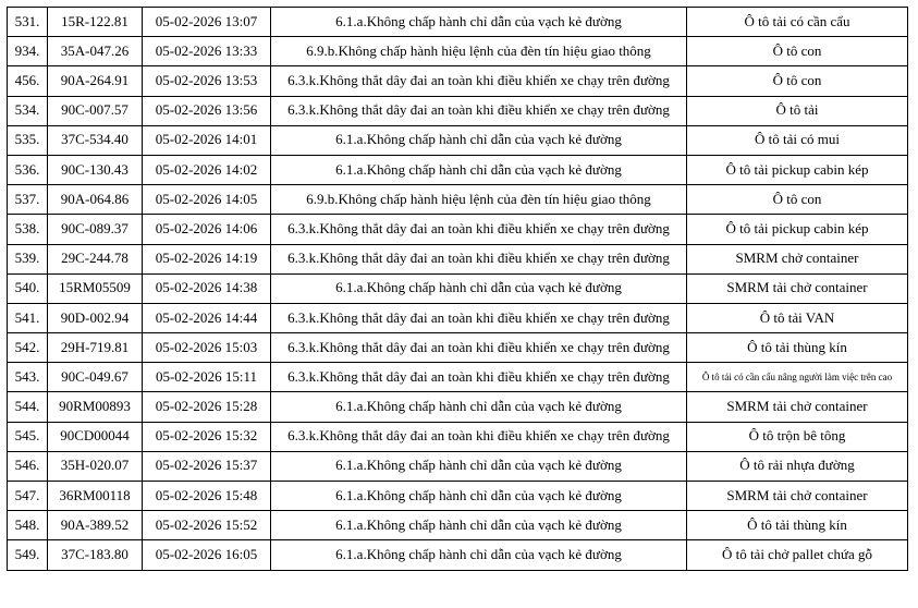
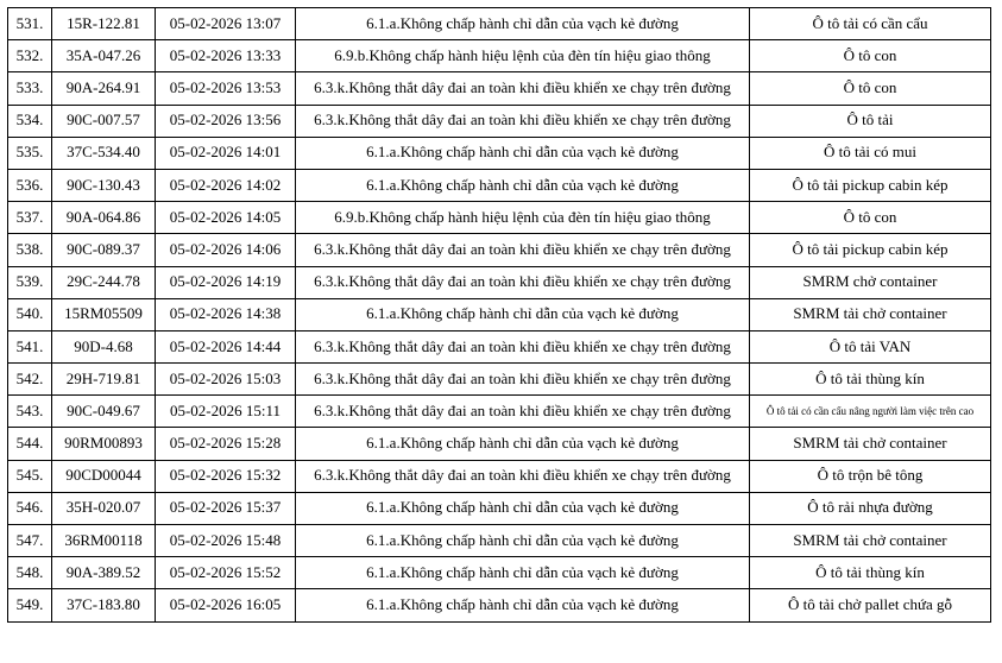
  531.	15R-122.81	05-02-2026 13:07	6.1.a.Không chấp hành chỉ dẫn của vạch kẻ đường	Ô tô tải có cần cẩu
- 934.	35A-047.26	05-02-2026 13:33	6.9.b.Không chấp hành hiệu lệnh của đèn tín hiệu giao thông	Ô tô con
+ 532.	35A-047.26	05-02-2026 13:33	6.9.b.Không chấp hành hiệu lệnh của đèn tín hiệu giao thông	Ô tô con
- 456.	90A-264.91	05-02-2026 13:53	6.3.k.Không thắt dây đai an toàn khi điều khiển xe chạy trên đường	Ô tô con
+ 533.	90A-264.91	05-02-2026 13:53	6.3.k.Không thắt dây đai an toàn khi điều khiển xe chạy trên đường	Ô tô con
  534.	90C-007.57	05-02-2026 13:56	6.3.k.Không thắt dây đai an toàn khi điều khiển xe chạy trên đường	Ô tô tải
  535.	37C-534.40	05-02-2026 14:01	6.1.a.Không chấp hành chỉ dẫn của vạch kẻ đường	Ô tô tải có mui
  536.	90C-130.43	05-02-2026 14:02	6.1.a.Không chấp hành chỉ dẫn của vạch kẻ đường	Ô tô tải pickup cabin kép
  537.	90A-064.86	05-02-2026 14:05	6.9.b.Không chấp hành hiệu lệnh của đèn tín hiệu giao thông	Ô tô con
  538.	90C-089.37	05-02-2026 14:06	6.3.k.Không thắt dây đai an toàn khi điều khiển xe chạy trên đường	Ô tô tải pickup cabin kép
  539.	29C-244.78	05-02-2026 14:19	6.3.k.Không thắt dây đai an toàn khi điều khiển xe chạy trên đường	SMRM chở container
  540.	15RM05509	05-02-2026 14:38	6.1.a.Không chấp hành chỉ dẫn của vạch kẻ đường	SMRM tải chở container
- 541.	90D-002.94	05-02-2026 14:44	6.3.k.Không thắt dây đai an toàn khi điều khiển xe chạy trên đường	Ô tô tải VAN
+ 541.	90D-4.68	05-02-2026 14:44	6.3.k.Không thắt dây đai an toàn khi điều khiển xe chạy trên đường	Ô tô tải VAN
  542.	29H-719.81	05-02-2026 15:03	6.3.k.Không thắt dây đai an toàn khi điều khiển xe chạy trên đường	Ô tô tải thùng kín
  543.	90C-049.67	05-02-2026 15:11	6.3.k.Không thắt dây đai an toàn khi điều khiển xe chạy trên đường	Ô tô tải có cần cẩu nâng người làm việc trên cao
  544.	90RM00893	05-02-2026 15:28	6.1.a.Không chấp hành chỉ dẫn của vạch kẻ đường	SMRM tải chở container
  545.	90CD00044	05-02-2026 15:32	6.3.k.Không thắt dây đai an toàn khi điều khiển xe chạy trên đường	Ô tô trộn bê tông
  546.	35H-020.07	05-02-2026 15:37	6.1.a.Không chấp hành chỉ dẫn của vạch kẻ đường	Ô tô rải nhựa đường
  547.	36RM00118	05-02-2026 15:48	6.1.a.Không chấp hành chỉ dẫn của vạch kẻ đường	SMRM tải chở container
  548.	90A-389.52	05-02-2026 15:52	6.1.a.Không chấp hành chỉ dẫn của vạch kẻ đường	Ô tô tải thùng kín
  549.	37C-183.80	05-02-2026 16:05	6.1.a.Không chấp hành chỉ dẫn của vạch kẻ đường	Ô tô tải chở pallet chứa gỗ
